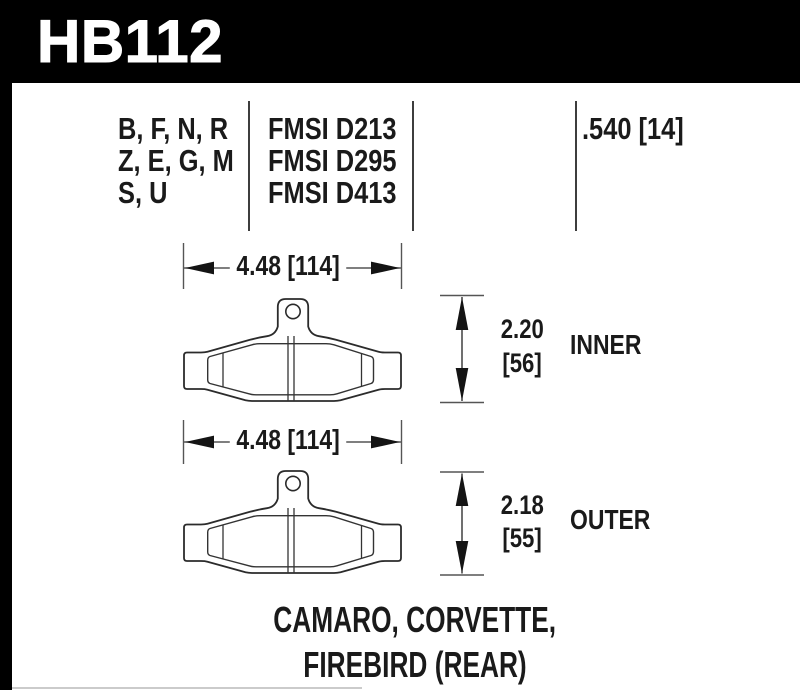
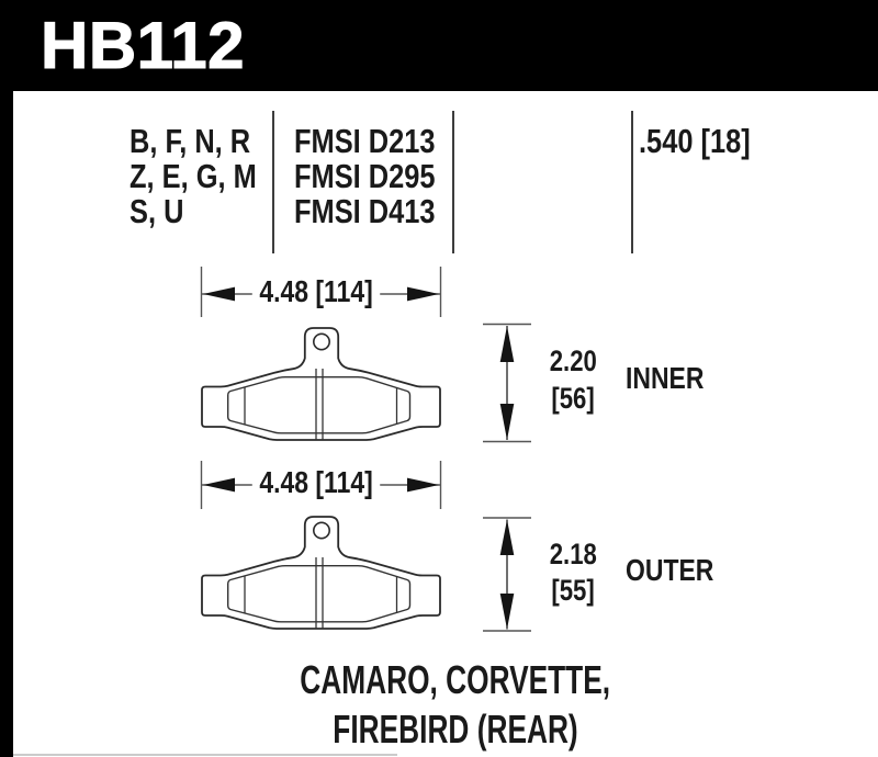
  HB112
  B, F, N, R
  Z, E, G, M
  S, U
  FMSI D213
  FMSI D295
  FMSI D413
- .540 [14]
+ .540 [18]
  4.48 [114]
  2.20
  [56]
  INNER
  4.48 [114]
  2.18
  [55]
  OUTER
  CAMARO, CORVETTE,
  FIREBIRD (REAR)
